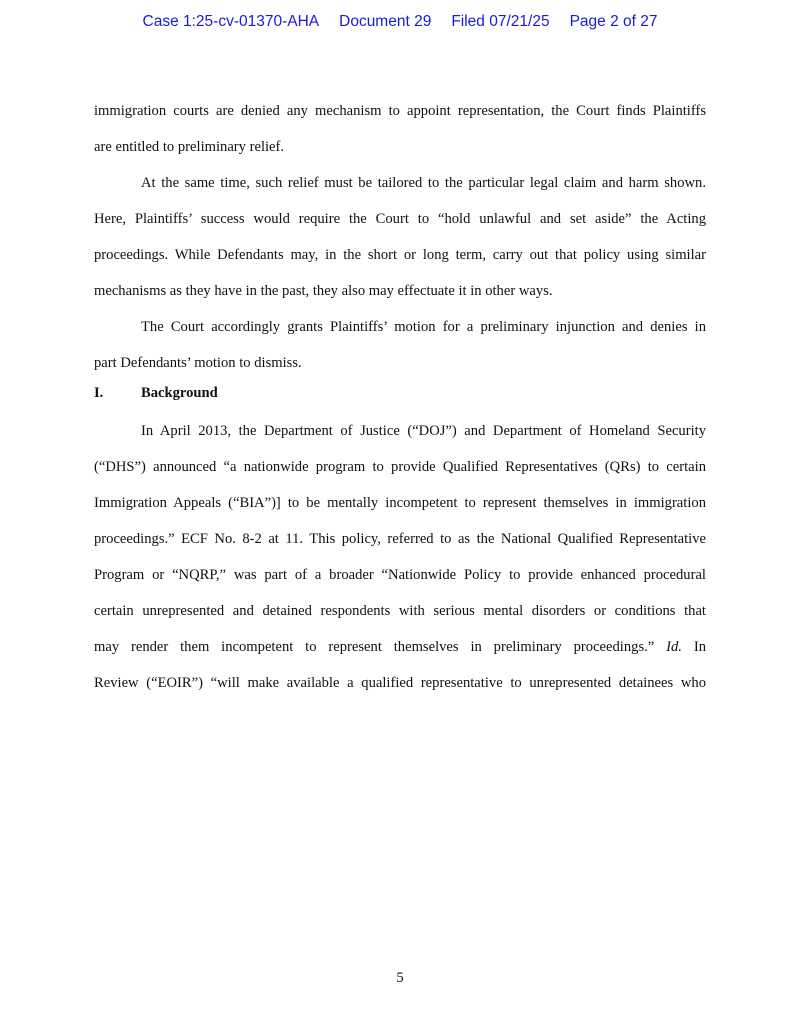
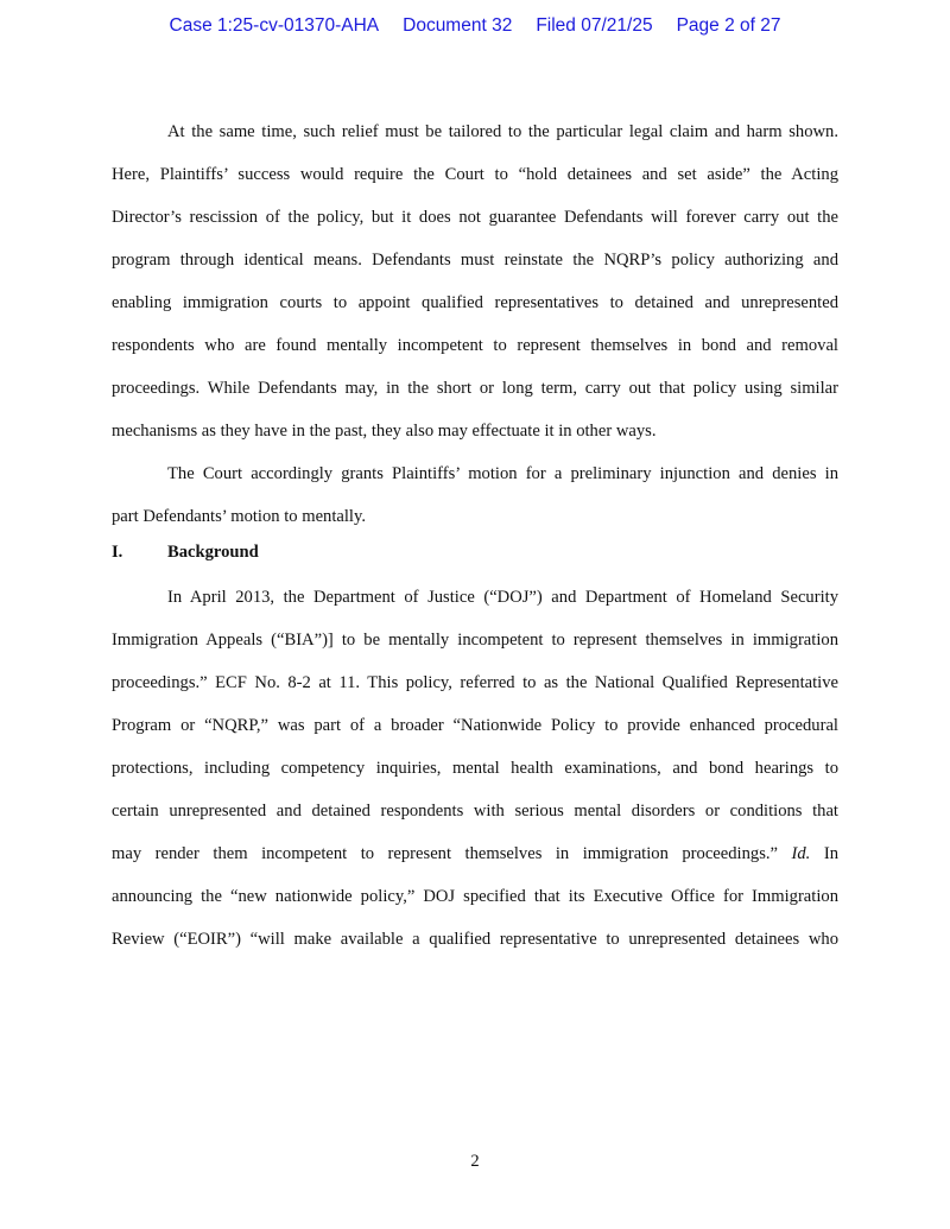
- Case 1:25-cv-01370-AHA Document 29 Filed 07/21/25 Page 2 of 27
+ Case 1:25-cv-01370-AHA Document 32 Filed 07/21/25 Page 2 of 27
- immigration courts are denied any mechanism to appoint representation, the Court finds Plaintiffs
- are entitled to preliminary relief.
  At the same time, such relief must be tailored to the particular legal claim and harm shown.
- Here, Plaintiffs’ success would require the Court to “hold unlawful and set aside” the Acting
+ Here, Plaintiffs’ success would require the Court to “hold detainees and set aside” the Acting
+ Director’s rescission of the policy, but it does not guarantee Defendants will forever carry out the
+ program through identical means. Defendants must reinstate the NQRP’s policy authorizing and
+ enabling immigration courts to appoint qualified representatives to detained and unrepresented
+ respondents who are found mentally incompetent to represent themselves in bond and removal
  proceedings. While Defendants may, in the short or long term, carry out that policy using similar
  mechanisms as they have in the past, they also may effectuate it in other ways.
  The Court accordingly grants Plaintiffs’ motion for a preliminary injunction and denies in
- part Defendants’ motion to dismiss.
+ part Defendants’ motion to mentally.
  I. Background
  In April 2013, the Department of Justice (“DOJ”) and Department of Homeland Security
- (“DHS”) announced “a nationwide program to provide Qualified Representatives (QRs) to certain
  Immigration Appeals (“BIA”)] to be mentally incompetent to represent themselves in immigration
  proceedings.” ECF No. 8-2 at 11. This policy, referred to as the National Qualified Representative
  Program or “NQRP,” was part of a broader “Nationwide Policy to provide enhanced procedural
+ protections, including competency inquiries, mental health examinations, and bond hearings to
  certain unrepresented and detained respondents with serious mental disorders or conditions that
- may render them incompetent to represent themselves in preliminary proceedings.” Id. In
+ may render them incompetent to represent themselves in immigration proceedings.” Id. In
+ announcing the “new nationwide policy,” DOJ specified that its Executive Office for Immigration
  Review (“EOIR”) “will make available a qualified representative to unrepresented detainees who
- 5
+ 2
